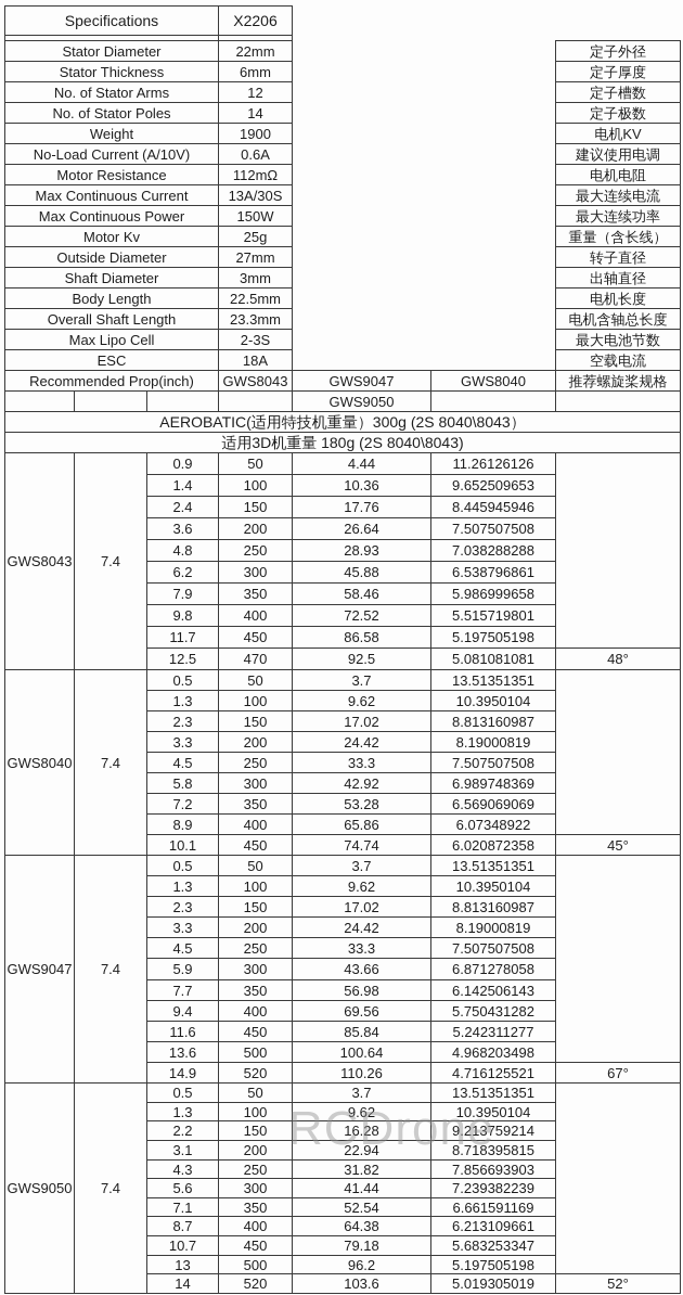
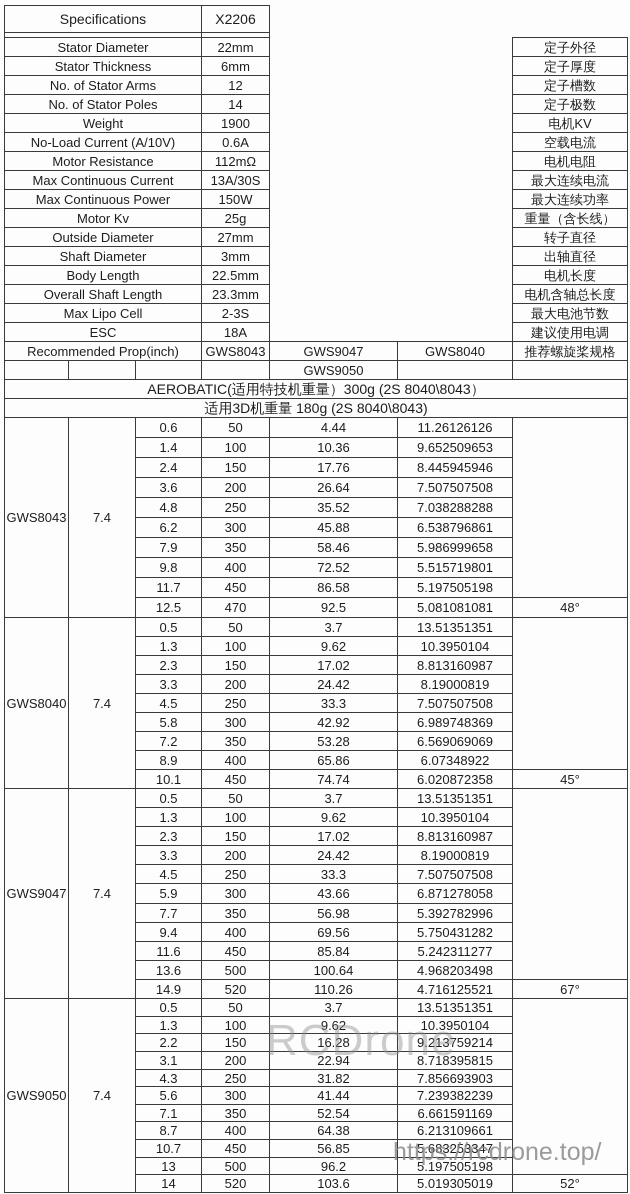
  Specifications
  X2206
  Stator Diameter
  22mm
  定子外径
  Stator Thickness
  6mm
  定子厚度
  No. of Stator Arms
  12
  定子槽数
  No. of Stator Poles
  14
  定子极数
  Weight
  1900
  电机KV
  No-Load Current (A/10V)
  0.6A
- 建议使用电调
+ 空载电流
  Motor Resistance
  112mΩ
  电机电阻
  Max Continuous Current
  13A/30S
  最大连续电流
  Max Continuous Power
  150W
  最大连续功率
  Motor Kv
  25g
  重量（含长线）
  Outside Diameter
  27mm
  转子直径
  Shaft Diameter
  3mm
  出轴直径
  Body Length
  22.5mm
  电机长度
  Overall Shaft Length
  23.3mm
  电机含轴总长度
  Max Lipo Cell
  2-3S
  最大电池节数
  ESC
  18A
- 空载电流
+ 建议使用电调
  Recommended Prop(inch)
  GWS8043
  GWS9047
  GWS8040
  推荐螺旋桨规格
  GWS9050
  AEROBATIC(适用特技机重量）300g (2S 8040\8043）
  适用3D机重量 180g (2S 8040\8043)
  GWS8043
  7.4
- 0.9
+ 0.6
  50
  4.44
  11.26126126
  1.4
  100
  10.36
  9.652509653
  2.4
  150
  17.76
  8.445945946
  3.6
  200
  26.64
  7.507507508
  4.8
  250
- 28.93
+ 35.52
  7.038288288
  6.2
  300
  45.88
  6.538796861
  7.9
  350
  58.46
  5.986999658
  9.8
  400
  72.52
  5.515719801
  11.7
  450
  86.58
  5.197505198
  12.5
  470
  92.5
  5.081081081
  48°
  GWS8040
  7.4
  0.5
  50
  3.7
  13.51351351
  1.3
  100
  9.62
  10.3950104
  2.3
  150
  17.02
  8.813160987
  3.3
  200
  24.42
  8.19000819
  4.5
  250
  33.3
  7.507507508
  5.8
  300
  42.92
  6.989748369
  7.2
  350
  53.28
  6.569069069
  8.9
  400
  65.86
  6.07348922
  10.1
  450
  74.74
  6.020872358
  45°
  GWS9047
  7.4
  0.5
  50
  3.7
  13.51351351
  1.3
  100
  9.62
  10.3950104
  2.3
  150
  17.02
  8.813160987
  3.3
  200
  24.42
  8.19000819
  4.5
  250
  33.3
  7.507507508
  5.9
  300
  43.66
  6.871278058
  7.7
  350
  56.98
- 6.142506143
+ 5.392782996
  9.4
  400
  69.56
  5.750431282
  11.6
  450
  85.84
  5.242311277
  13.6
  500
  100.64
  4.968203498
  14.9
  520
  110.26
  4.716125521
  67°
  GWS9050
  7.4
  0.5
  50
  3.7
  13.51351351
  1.3
  100
  9.62
  10.3950104
  2.2
  150
  16.28
  9.213759214
  3.1
  200
  22.94
  8.718395815
  4.3
  250
  31.82
  7.856693903
  5.6
  300
  41.44
  7.239382239
  7.1
  350
  52.54
  6.661591169
  8.7
  400
  64.38
  6.213109661
  10.7
  450
- 79.18
+ 56.85
  5.683253347
  13
  500
  96.2
  5.197505198
  14
  520
  103.6
  5.019305019
  52°
  RCDrone
+ https://rcdrone.top/
